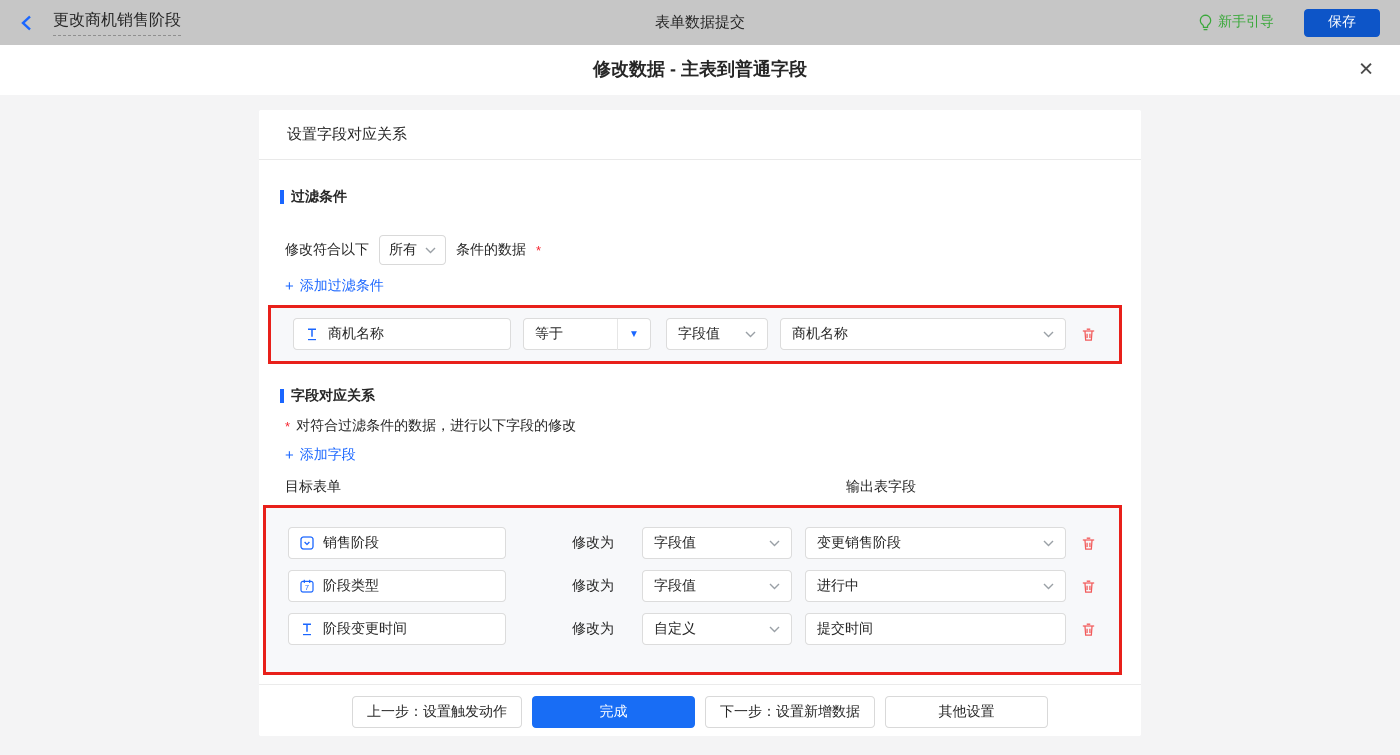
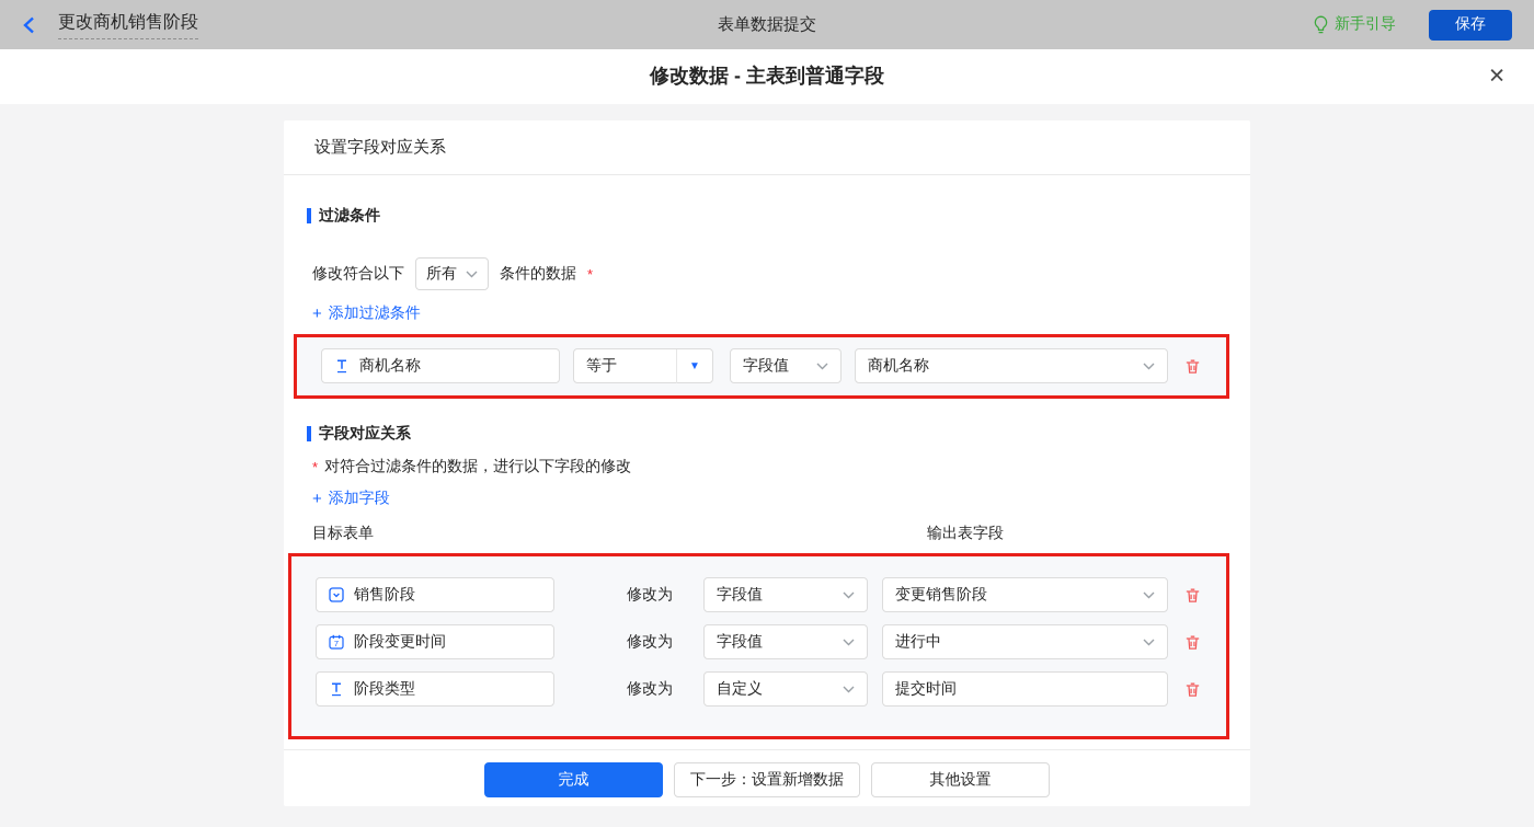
  更改商机销售阶段
  表单数据提交
  新手引导
  保存
  修改数据 - 主表到普通字段
  ✕
  设置字段对应关系
  过滤条件
  修改符合以下
  所有
  条件的数据
  *
  +
  添加过滤条件
  商机名称
  等于
  ▼
  字段值
  商机名称
  字段对应关系
  *
  对符合过滤条件的数据，进行以下字段的修改
  +
  添加字段
  目标表单
  输出表字段
  销售阶段
  修改为
  字段值
  变更销售阶段
  7
- 阶段类型
+ 阶段变更时间
  修改为
  字段值
  进行中
- 阶段变更时间
+ 阶段类型
  修改为
  自定义
  提交时间
- 上一步：设置触发动作
  完成
  下一步：设置新增数据
  其他设置
